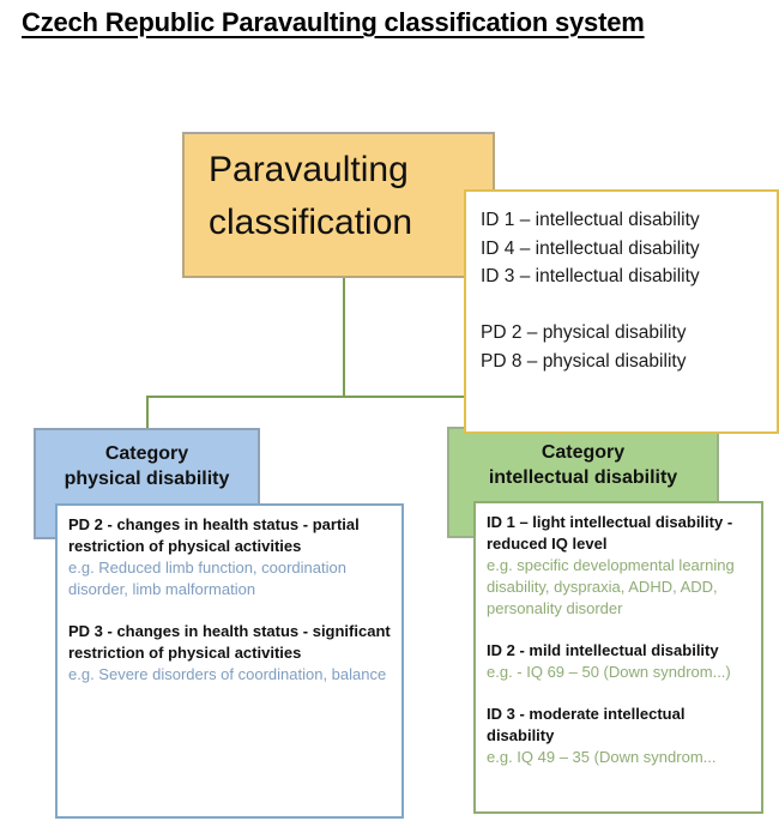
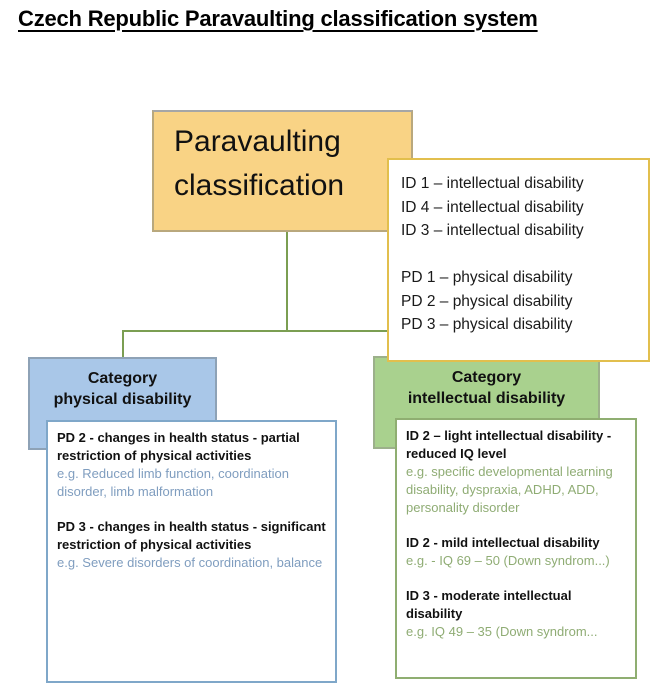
  Czech Republic Paravaulting classification system
  Paravaulting classification
  ID 1 – intellectual disability
  ID 4 – intellectual disability
  ID 3 – intellectual disability
+ PD 1 – physical disability
  PD 2 – physical disability
- PD 8 – physical disability
+ PD 3 – physical disability
  Category
  physical disability
  Category
  intellectual disability
  PD 2 - changes in health status - partial restriction of physical activities
  e.g. Reduced limb function, coordination disorder, limb malformation
  PD 3 - changes in health status - significant restriction of physical activities
  e.g. Severe disorders of coordination, balance
- ID 1 – light intellectual disability - reduced IQ level
+ ID 2 – light intellectual disability - reduced IQ level
  e.g. specific developmental learning disability, dyspraxia, ADHD, ADD, personality disorder
  ID 2 - mild intellectual disability
  e.g. - IQ 69 – 50 (Down syndrom...)
  ID 3 - moderate intellectual disability
  e.g. IQ 49 – 35 (Down syndrom...
